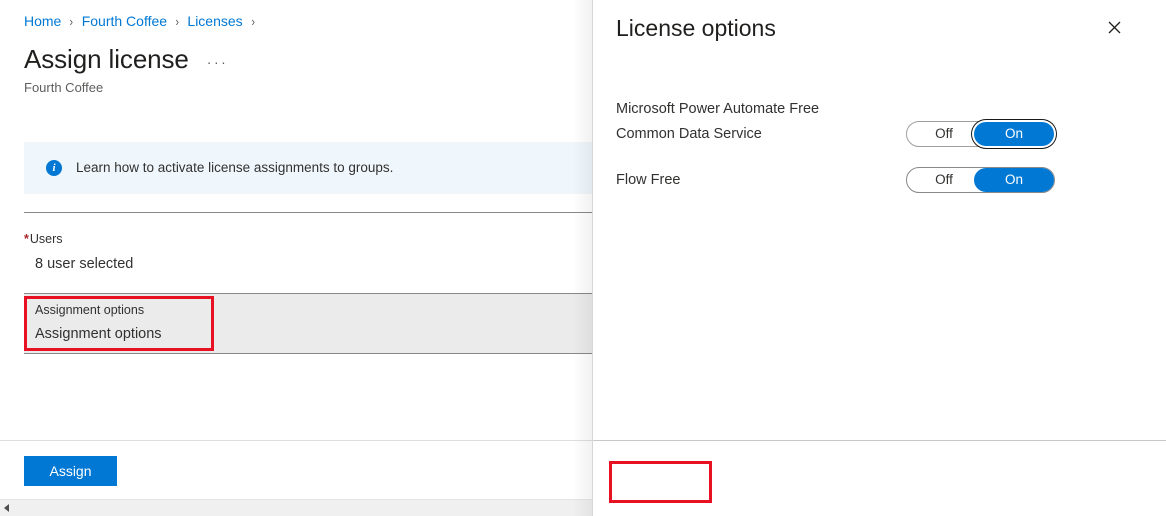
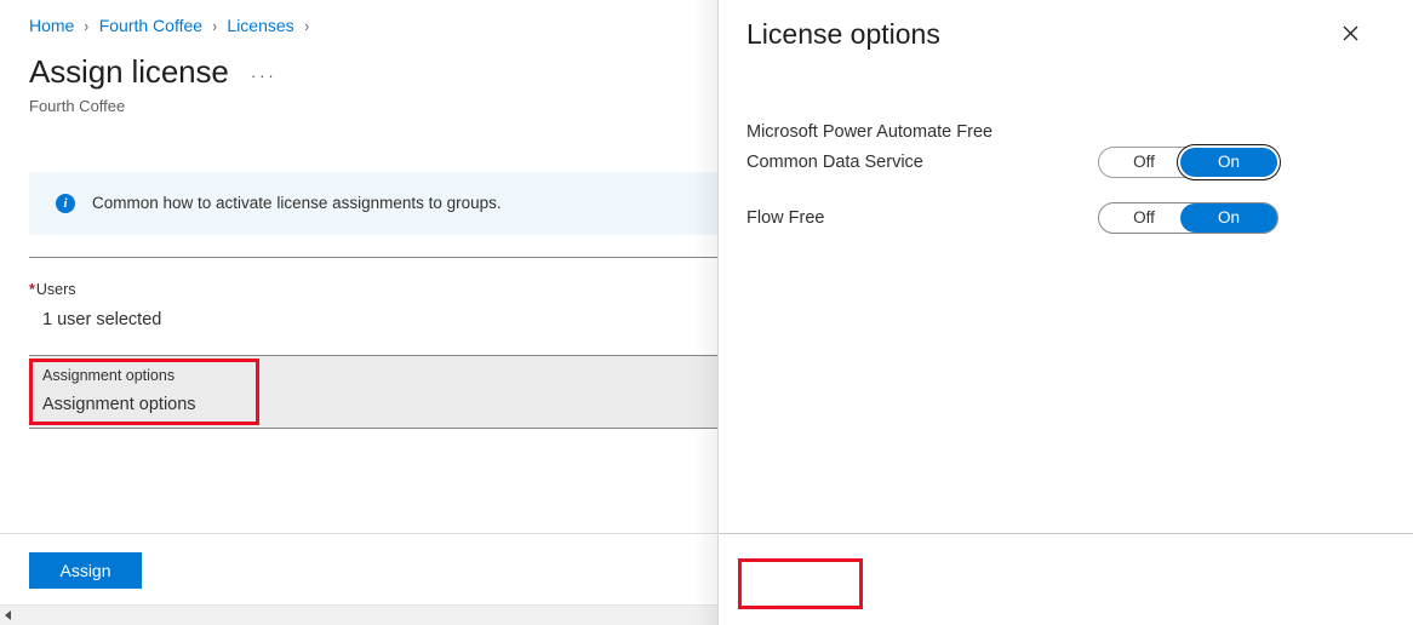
  Home
  ›
  Fourth Coffee
  ›
  Licenses
  ›
  Assign license
  ···
  Fourth Coffee
  i
- Learn how to activate license assignments to groups.
+ Common how to activate license assignments to groups.
  *Users
- 8 user selected
+ 1 user selected
  Assignment options
  Assignment options
  Assign
  License options
  Microsoft Power Automate Free
  Common Data Service
  Off
  On
  Flow Free
  Off
  On
